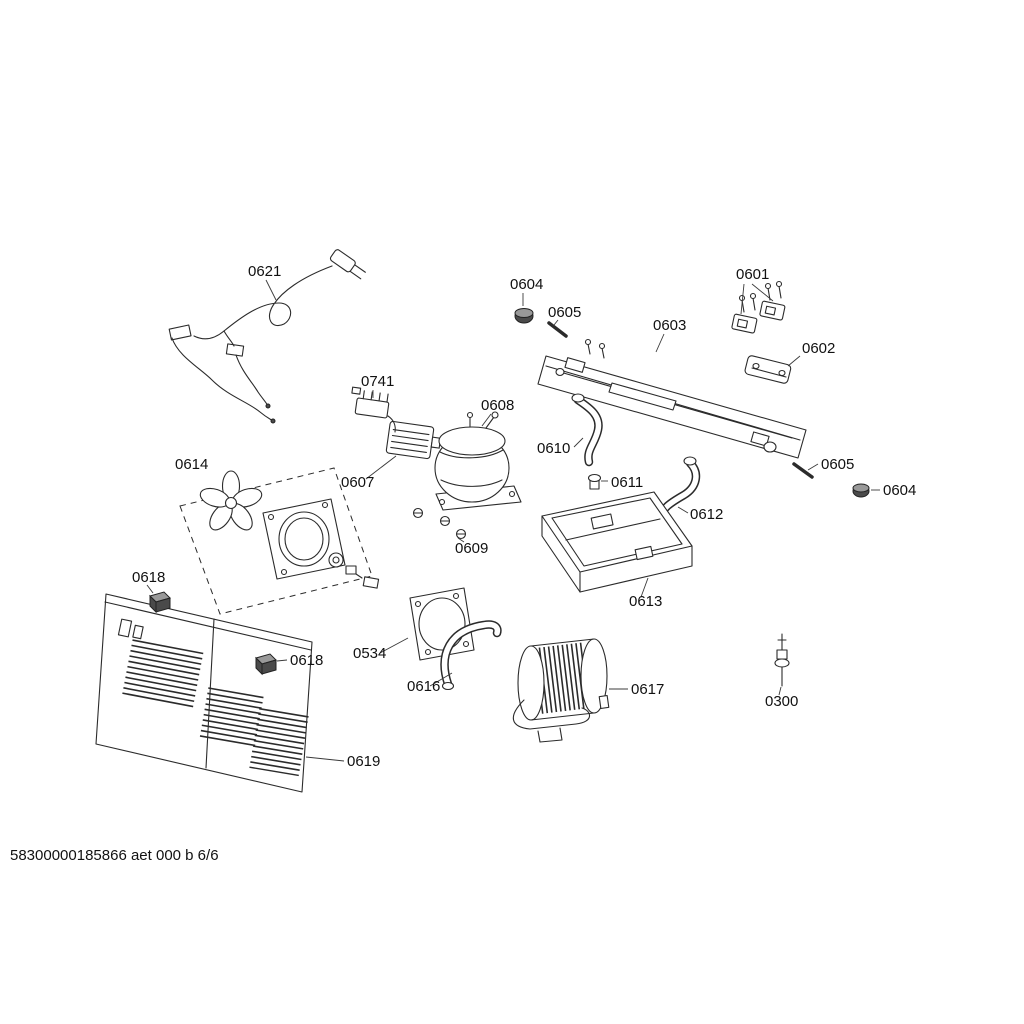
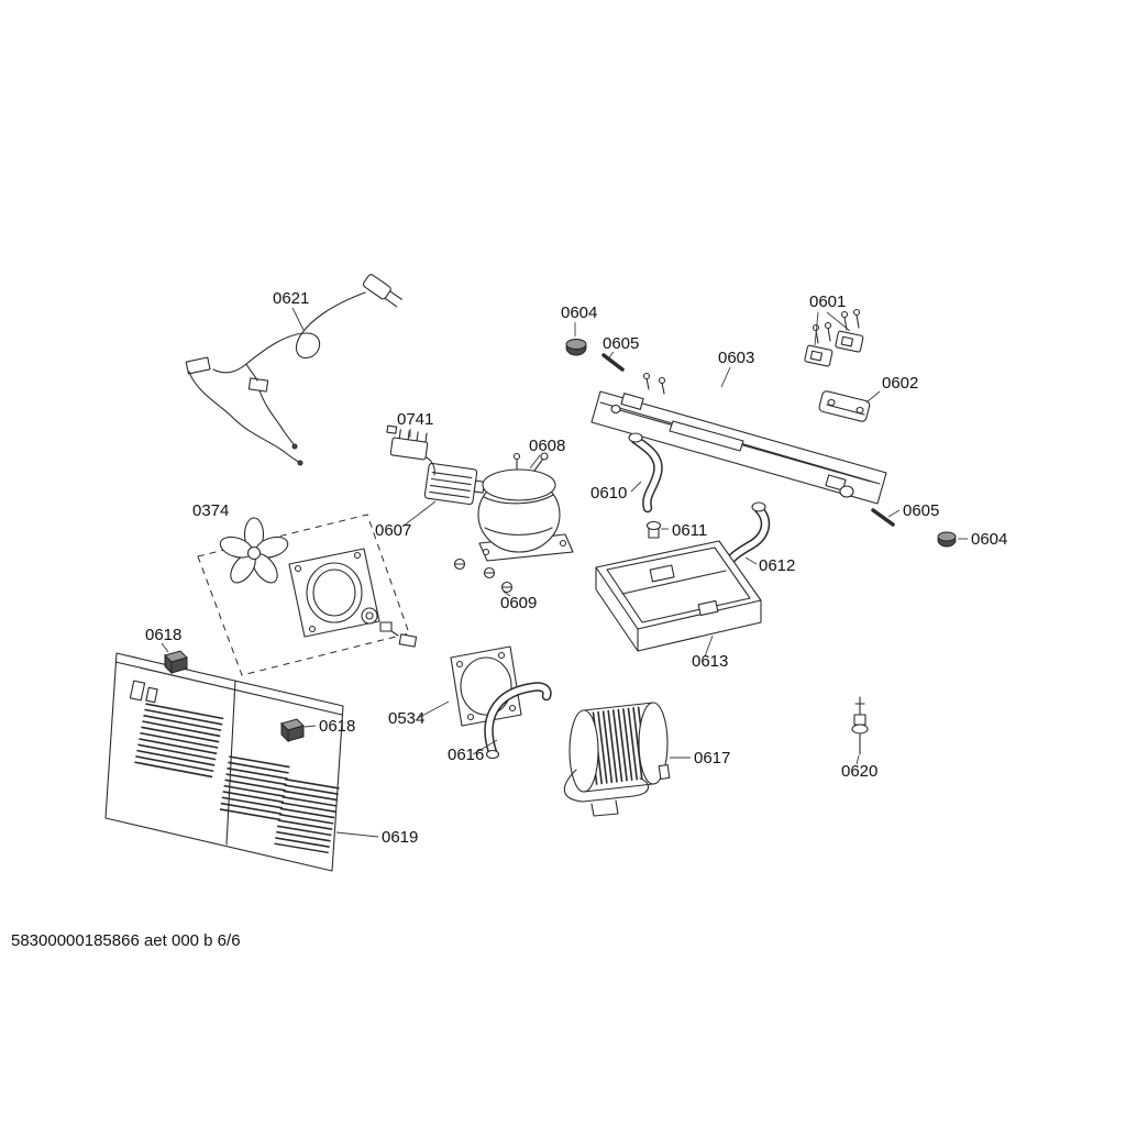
  0621
  0604
  0605
  0603
  0601
  0602
  0741
  0608
  0610
- 0614
+ 0374
  0607
  0611
  0605
  0604
  0612
  0609
  0613
  0618
  0618
  0534
  0616
  0617
- 0300
+ 0620
  0619
  58300000185866 aet 000 b 6/6
